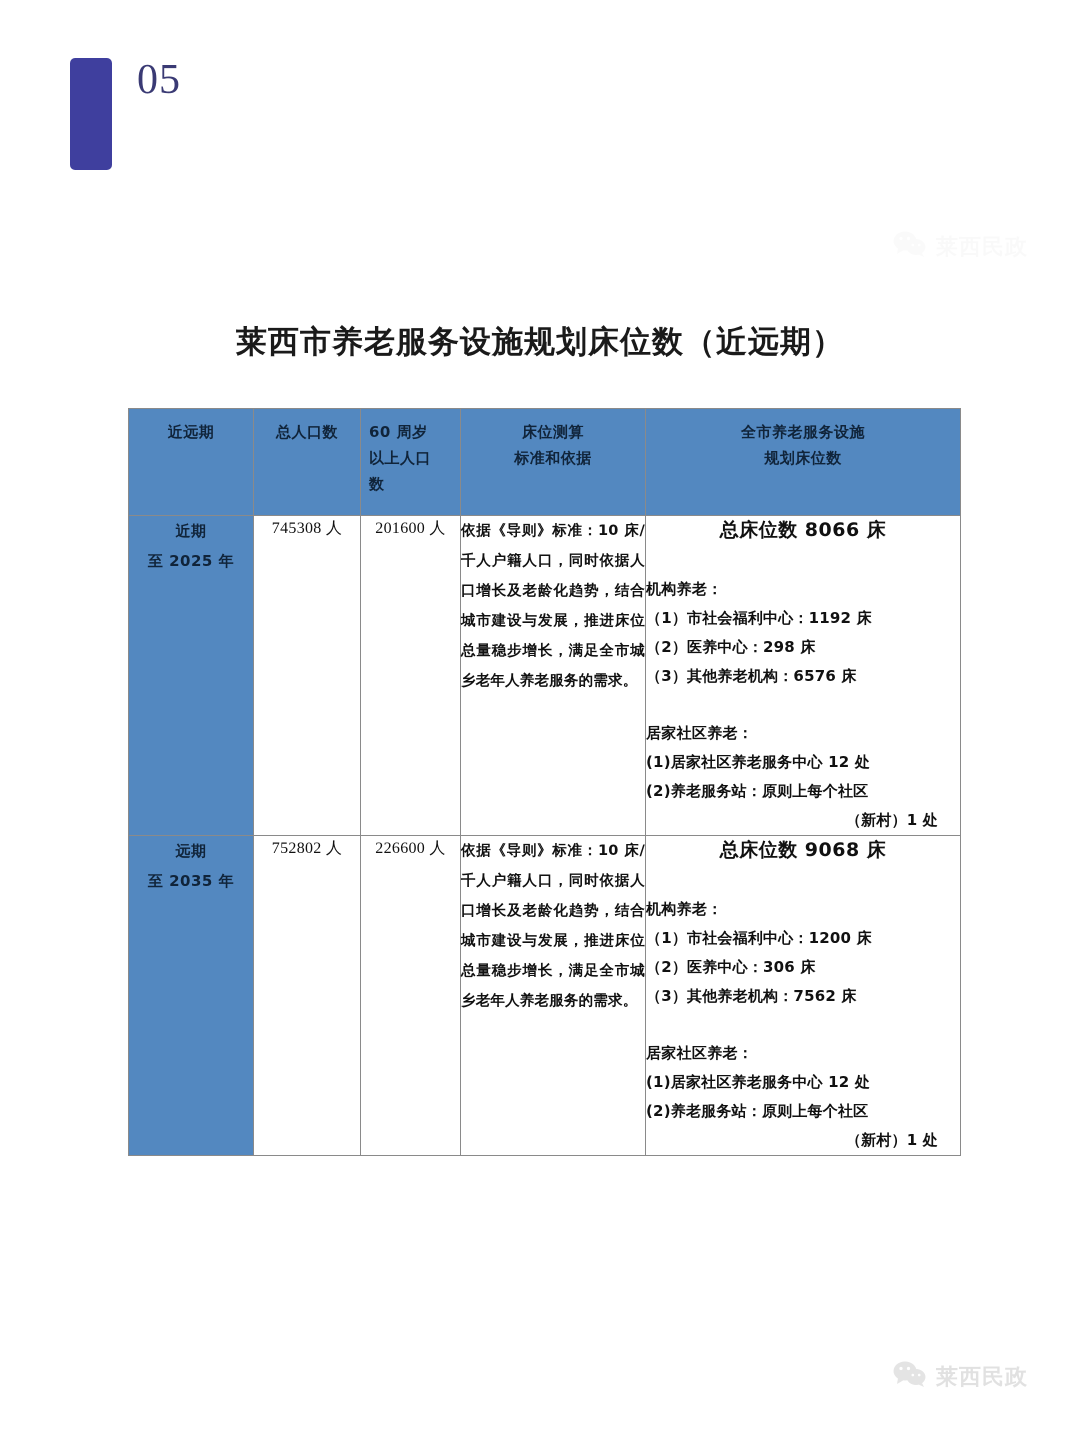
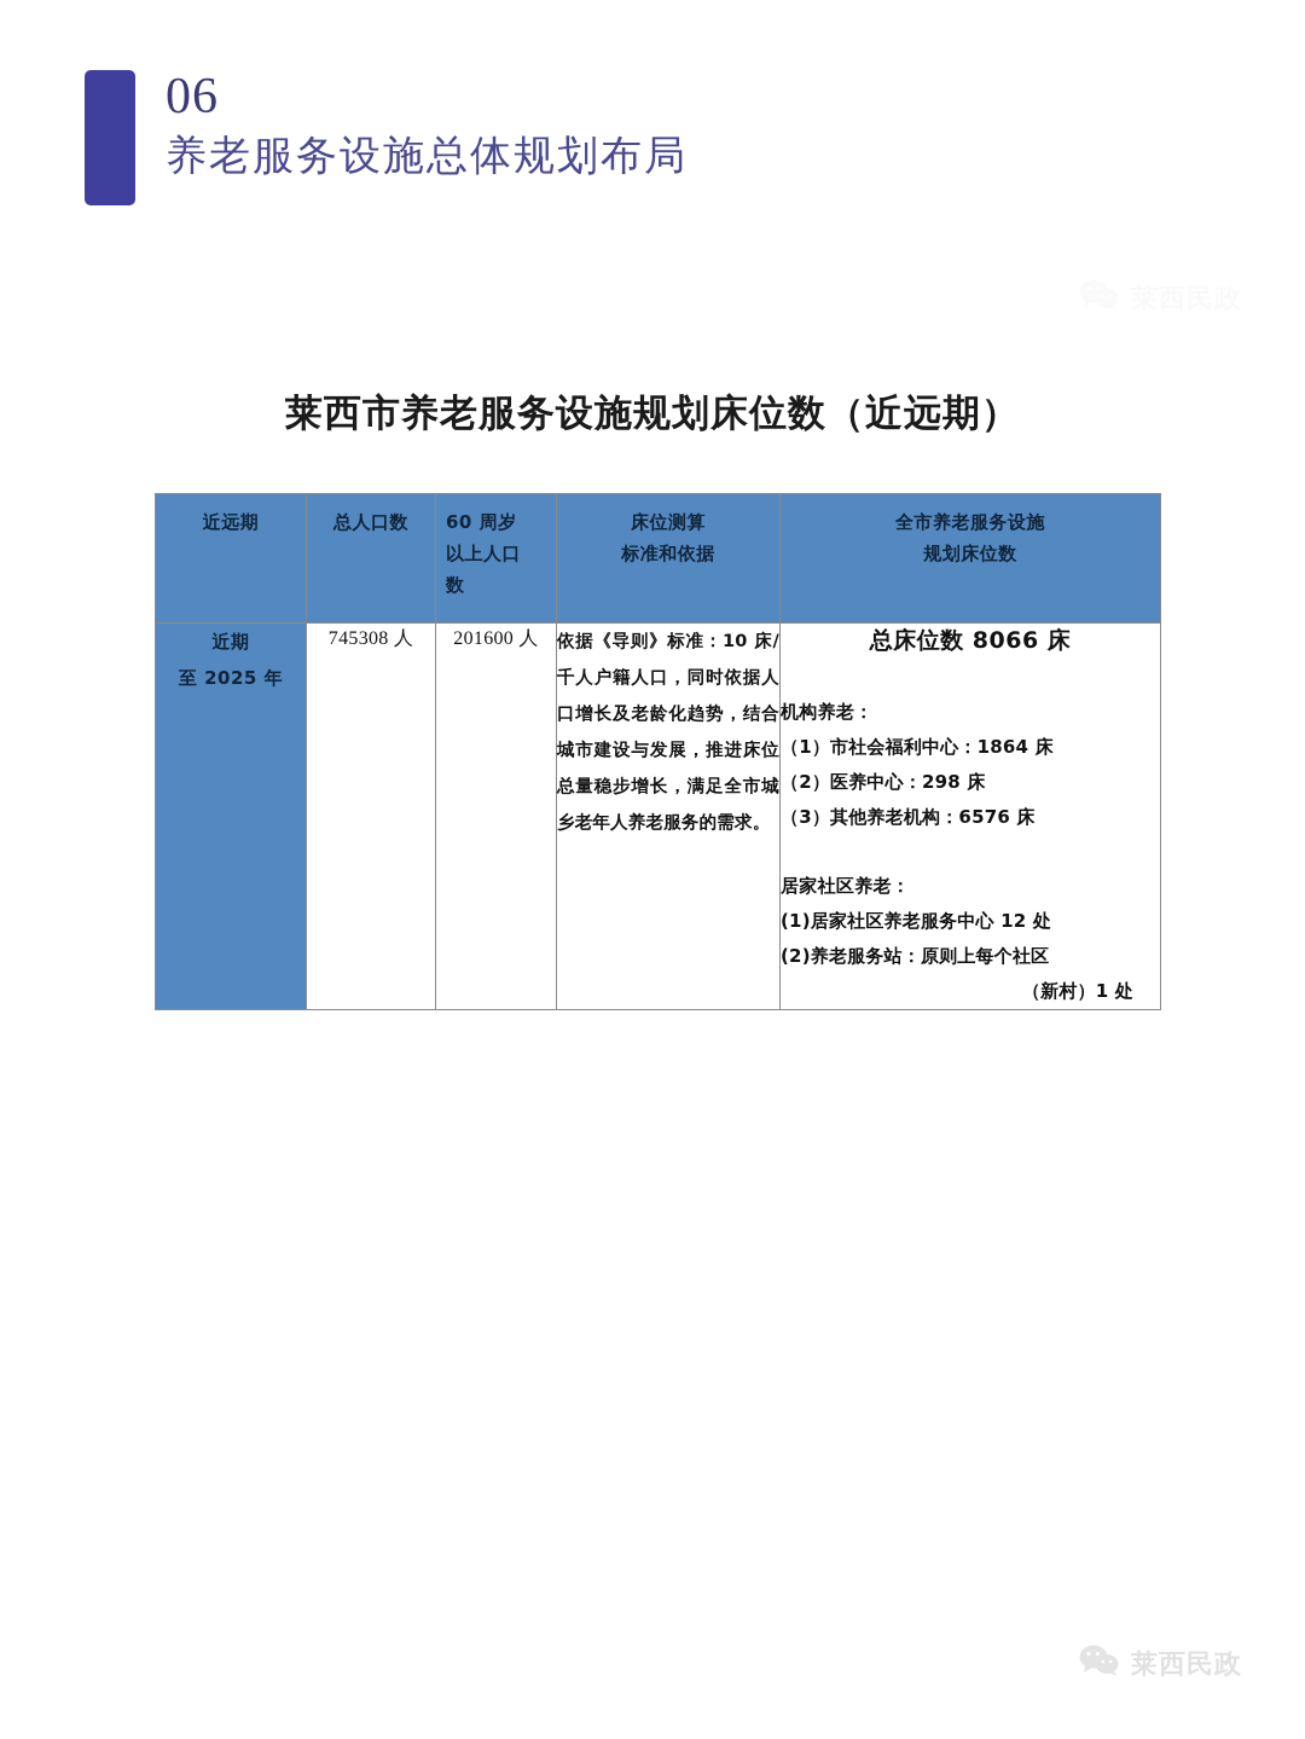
- 05
+ 06
+ 养老服务设施总体规划布局
  莱西市养老服务设施规划床位数（近远期）
  近远期	总人口数	60 周岁 以上人口 数	床位测算 标准和依据	全市养老服务设施 规划床位数
- 近期 至 2025 年	745308 人	201600 人	依据《导则》标准：10 床/千人户籍人口，同时依据人口增长及老龄化趋势，结合城市建设与发展，推进床位总量稳步增长，满足全市城乡老年人养老服务的需求。	总床位数 8066 床 机构养老： （1）市社会福利中心：1192 床 （2）医养中心：298 床 （3）其他养老机构：6576 床 居家社区养老： (1)居家社区养老服务中心 12 处 (2)养老服务站：原则上每个社区 （新村）1 处
+ 近期 至 2025 年	745308 人	201600 人	依据《导则》标准：10 床/千人户籍人口，同时依据人口增长及老龄化趋势，结合城市建设与发展，推进床位总量稳步增长，满足全市城乡老年人养老服务的需求。	总床位数 8066 床 机构养老： （1）市社会福利中心：1864 床 （2）医养中心：298 床 （3）其他养老机构：6576 床 居家社区养老： (1)居家社区养老服务中心 12 处 (2)养老服务站：原则上每个社区 （新村）1 处
- 远期 至 2035 年	752802 人	226600 人	依据《导则》标准：10 床/千人户籍人口，同时依据人口增长及老龄化趋势，结合城市建设与发展，推进床位总量稳步增长，满足全市城乡老年人养老服务的需求。	总床位数 9068 床 机构养老： （1）市社会福利中心：1200 床 （2）医养中心：306 床 （3）其他养老机构：7562 床 居家社区养老： (1)居家社区养老服务中心 12 处 (2)养老服务站：原则上每个社区 （新村）1 处
  莱西民政
